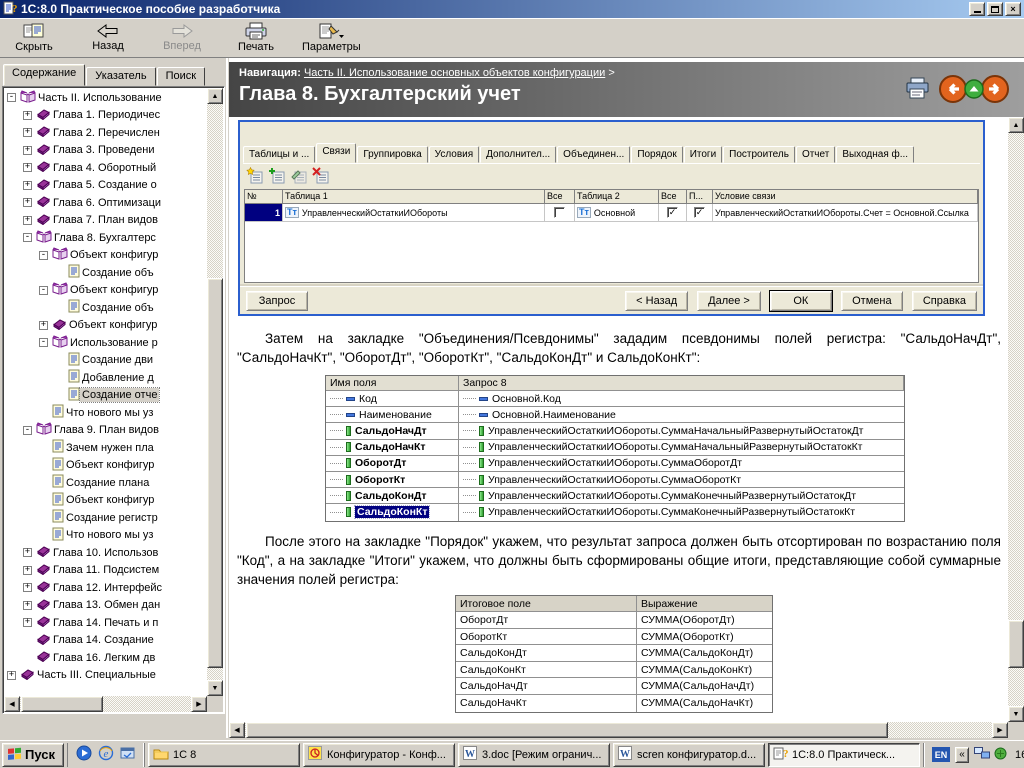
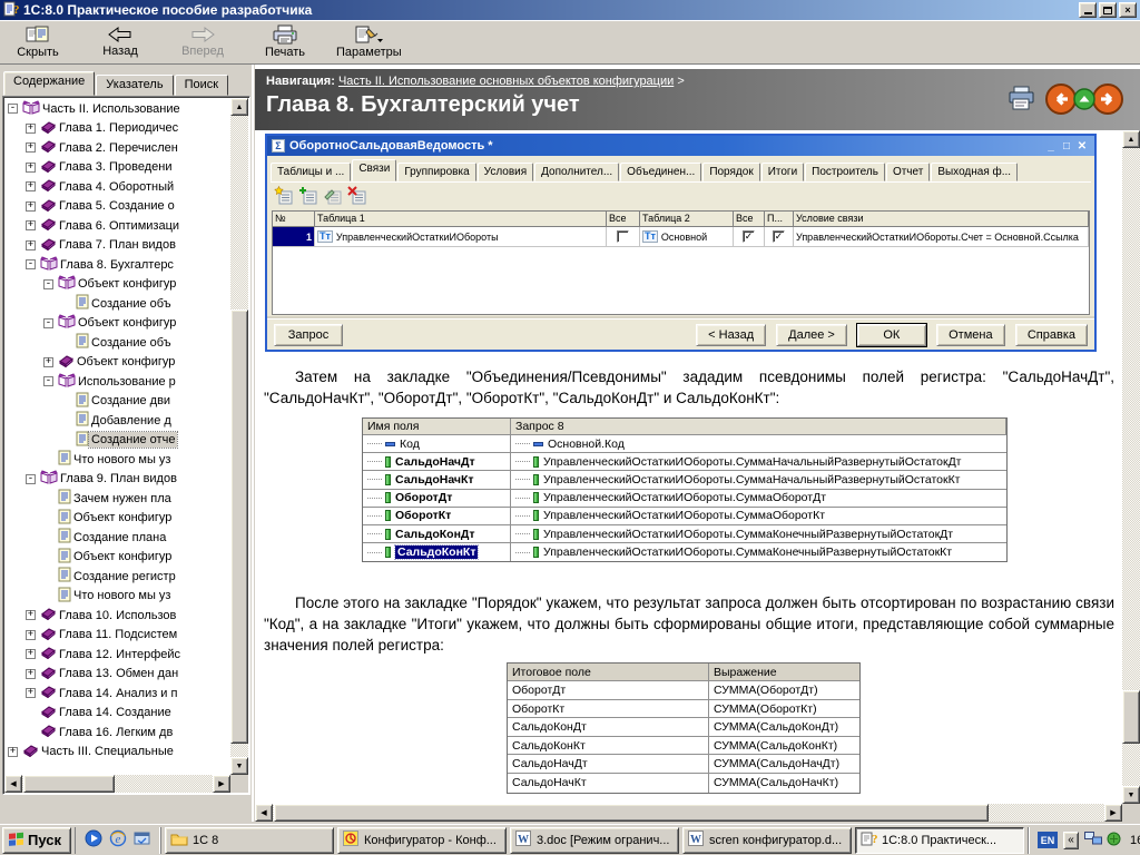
  ?
  1С:8.0 Практическое пособие разработчика
  ×
  Скрыть
  Назад
  Вперед
  Печать
  Параметры
  Содержание
  Указатель
  Поиск
  -
  Часть II. Использование
  +
  Глава 1. Периодичес
  +
  Глава 2. Перечислен
  +
  Глава 3. Проведени
  +
  Глава 4. Оборотный
  +
  Глава 5. Создание о
  +
  Глава 6. Оптимизаци
  +
  Глава 7. План видов
  -
  Глава 8. Бухгалтерс
  -
  Объект конфигур
  Создание объ
  -
  Объект конфигур
  Создание объ
  +
  Объект конфигур
  -
  Использование р
  Создание дви
  Добавление д
  Создание отче
  Что нового мы уз
  -
  Глава 9. План видов
  Зачем нужен пла
  Объект конфигур
  Создание плана
  Объект конфигур
  Создание регистр
  Что нового мы уз
  +
  Глава 10. Использов
  +
  Глава 11. Подсистем
  +
  Глава 12. Интерфейс
  +
  Глава 13. Обмен дан
  +
- Глава 14. Печать и п
+ Глава 14. Анализ и п
  Глава 14. Создание
  Глава 16. Легким дв
  +
  Часть III. Специальные
  Навигация: Часть II. Использование основных объектов конфигурации >
  Глава 8. Бухгалтерский учет
+ Σ
+ ОборотноСальдоваяВедомость *
+ _
+ □
+ ✕
  Таблицы и ...
  Связи
  Группировка
  Условия
  Дополнител...
  Объединен...
  Порядок
  Итоги
  Построитель
  Отчет
  Выходная ф...
  №
  Таблица 1
  Все
  Таблица 2
  Все
  П...
  Условие связи
  1
  Тт
  УправленческийОстаткиИОбороты
  Тт
  Основной
  ✓
  ✓
  УправленческийОстаткиИОбороты.Счет = Основной.Ссылка
  Запрос
  < Назад
  Далее >
  ОК
  Отмена
  Справка
  Затем на закладке "Объединения/Псевдонимы" зададим псевдонимы полей регистра: "СальдоНачДт", "СальдоНачКт", "ОборотДт", "ОборотКт", "СальдоКонДт" и СальдоКонКт":
  Имя поля
  Запрос 8
  Код
  Основной.Код
- Наименование
- Основной.Наименование
  СальдоНачДт
  УправленческийОстаткиИОбороты.СуммаНачальныйРазвернутыйОстатокДт
  СальдоНачКт
  УправленческийОстаткиИОбороты.СуммаНачальныйРазвернутыйОстатокКт
  ОборотДт
  УправленческийОстаткиИОбороты.СуммаОборотДт
  ОборотКт
  УправленческийОстаткиИОбороты.СуммаОборотКт
  СальдоКонДт
  УправленческийОстаткиИОбороты.СуммаКонечныйРазвернутыйОстатокДт
  СальдоКонКт
  УправленческийОстаткиИОбороты.СуммаКонечныйРазвернутыйОстатокКт
- После этого на закладке "Порядок" укажем, что результат запроса должен быть отсортирован по возрастанию поля "Код", а на закладке "Итоги" укажем, что должны быть сформированы общие итоги, представляющие собой суммарные значения полей регистра:
+ После этого на закладке "Порядок" укажем, что результат запроса должен быть отсортирован по возрастанию связи "Код", а на закладке "Итоги" укажем, что должны быть сформированы общие итоги, представляющие собой суммарные значения полей регистра:
  Итоговое поле
  Выражение
  ОборотДт
  СУММА(ОборотДт)
  ОборотКт
  СУММА(ОборотКт)
  СальдоКонДт
  СУММА(СальдоКонДт)
  СальдоКонКт
  СУММА(СальдоКонКт)
  СальдоНачДт
  СУММА(СальдоНачДт)
  СальдоНачКт
  СУММА(СальдоНачКт)
  Пуск
  e
  1С 8
  Конфигуратор - Конф...
  W
  3.doc [Режим огранич...
  W
  scren конфигуратор.d...
  ?
  1С:8.0 Практическ...
  EN
  «
